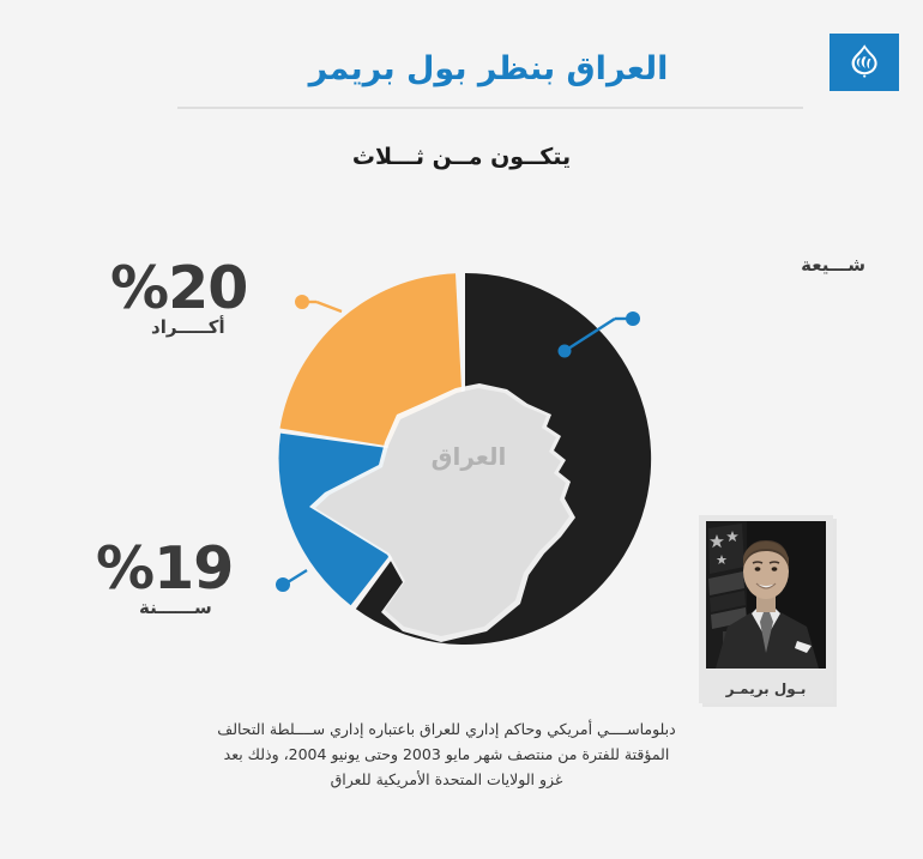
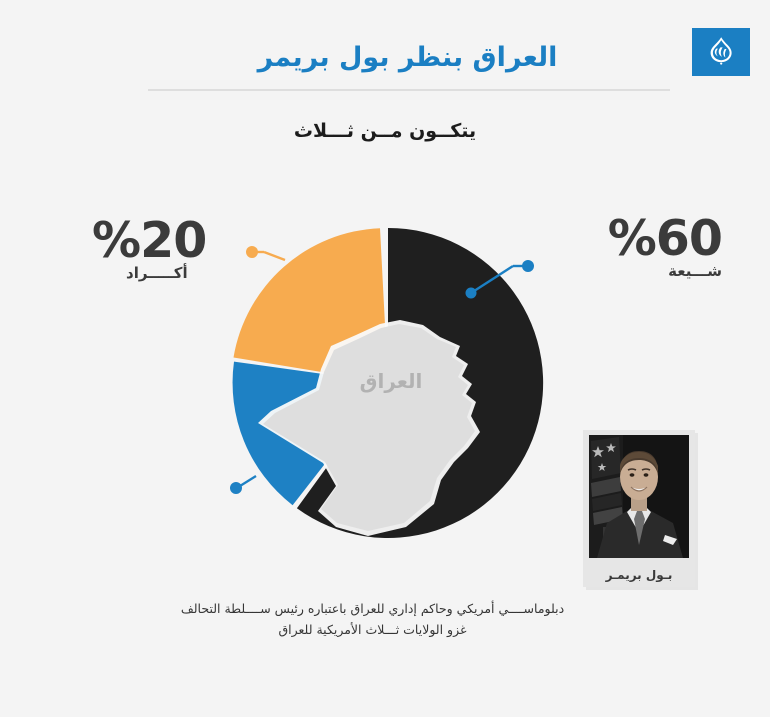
  العراق بنظر بول بريمر
  يتكــون مــن ثـــلاث
  العراق
+ %60
  شـــيعة
  %20
  أكـــــراد
- %19
- ســــــنة
  بـول بريمـر
- دبلوماســــي أمريكي وحاكم إداري للعراق باعتباره إداري ســــلطة التحالف
+ دبلوماســــي أمريكي وحاكم إداري للعراق باعتباره رئيس ســــلطة التحالف
- المؤقتة للفترة من منتصف شهر مايو 2003 وحتى يونيو 2004، وذلك بعد
- غزو الولايات المتحدة الأمريكية للعراق
+ غزو الولايات ثـــلاث الأمريكية للعراق
